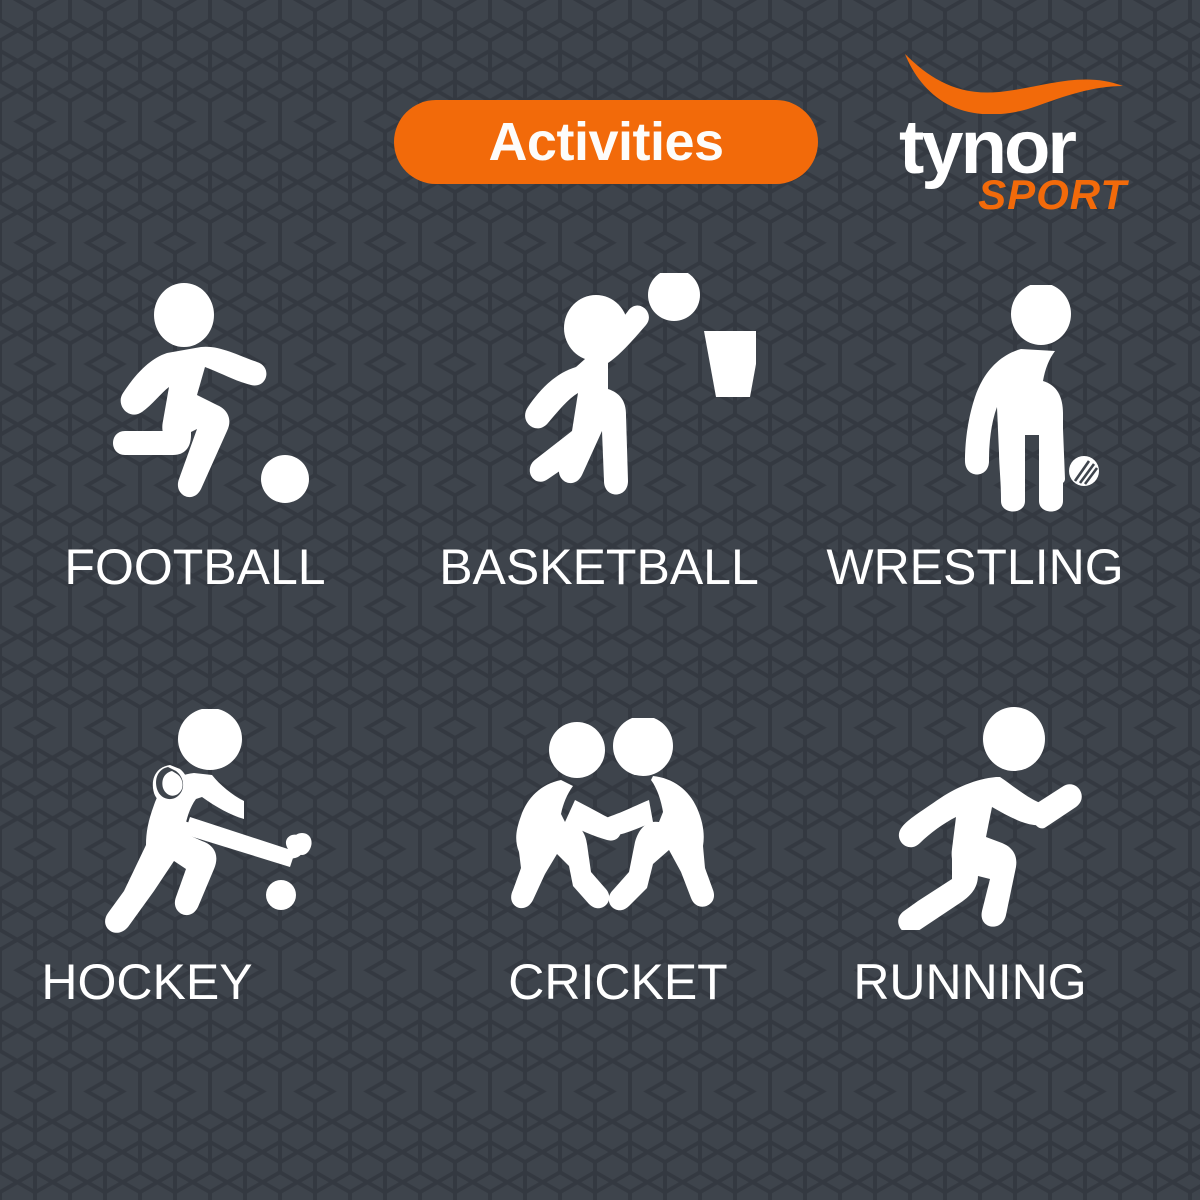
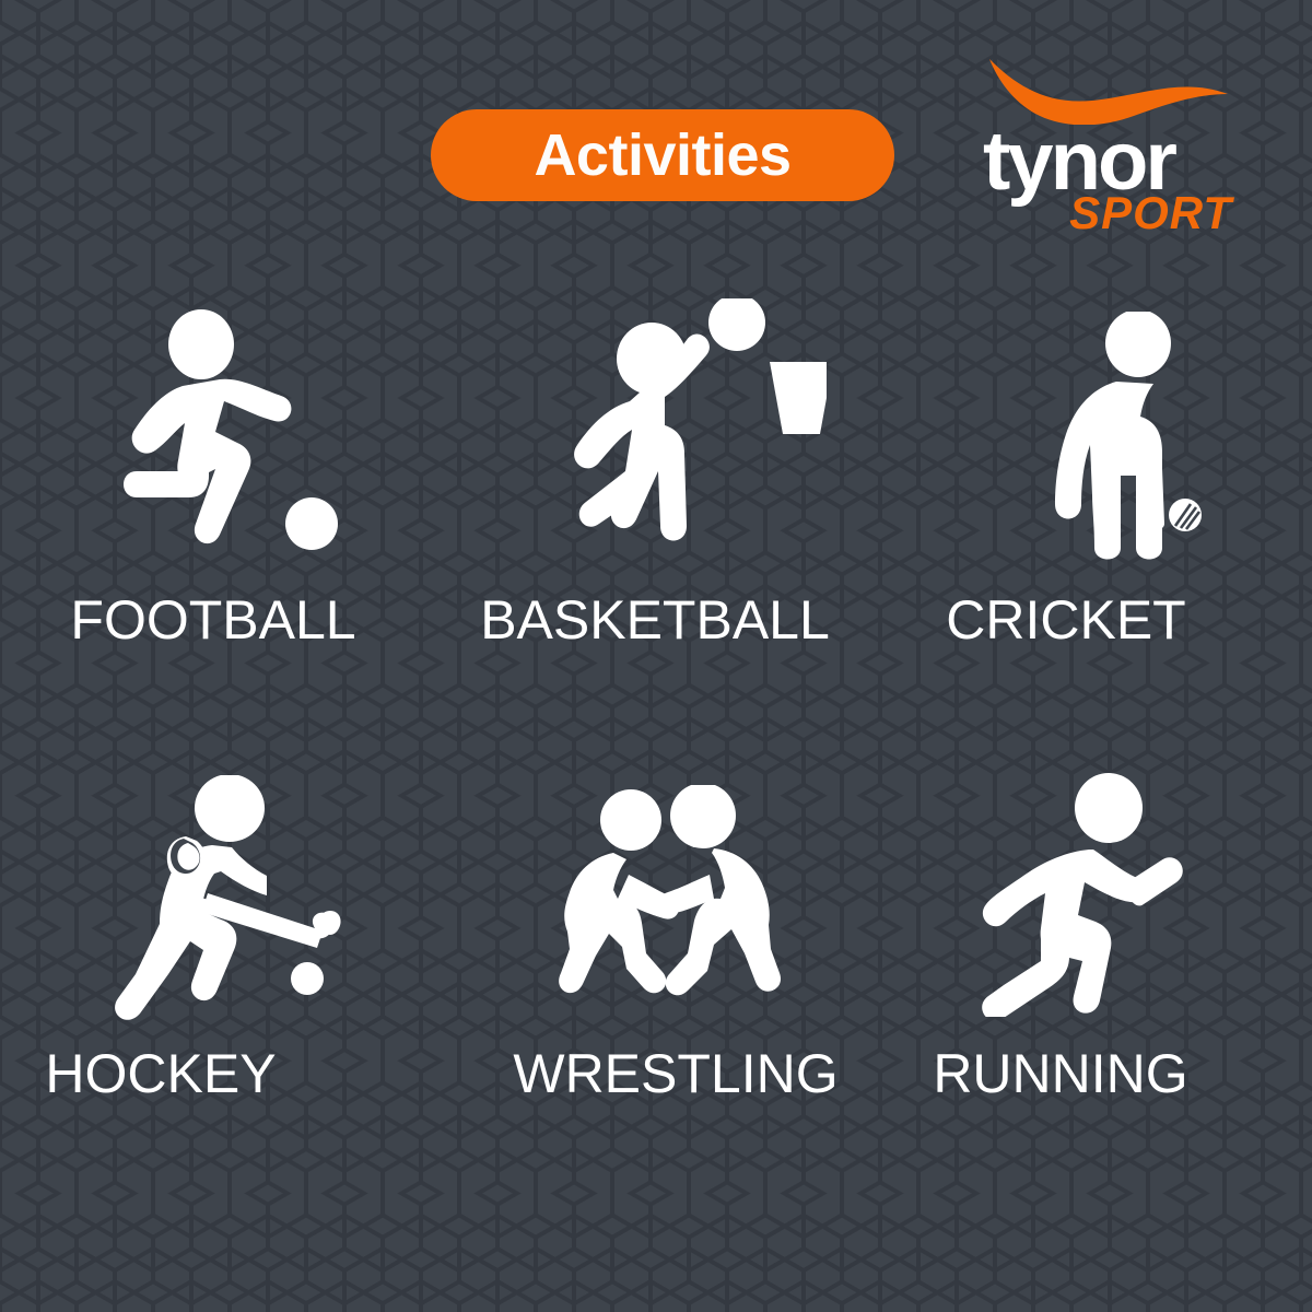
  Activities
  tynor
  SPORT
  FOOTBALL
  BASKETBALL
- WRESTLING
+ CRICKET
  HOCKEY
- CRICKET
+ WRESTLING
  RUNNING
